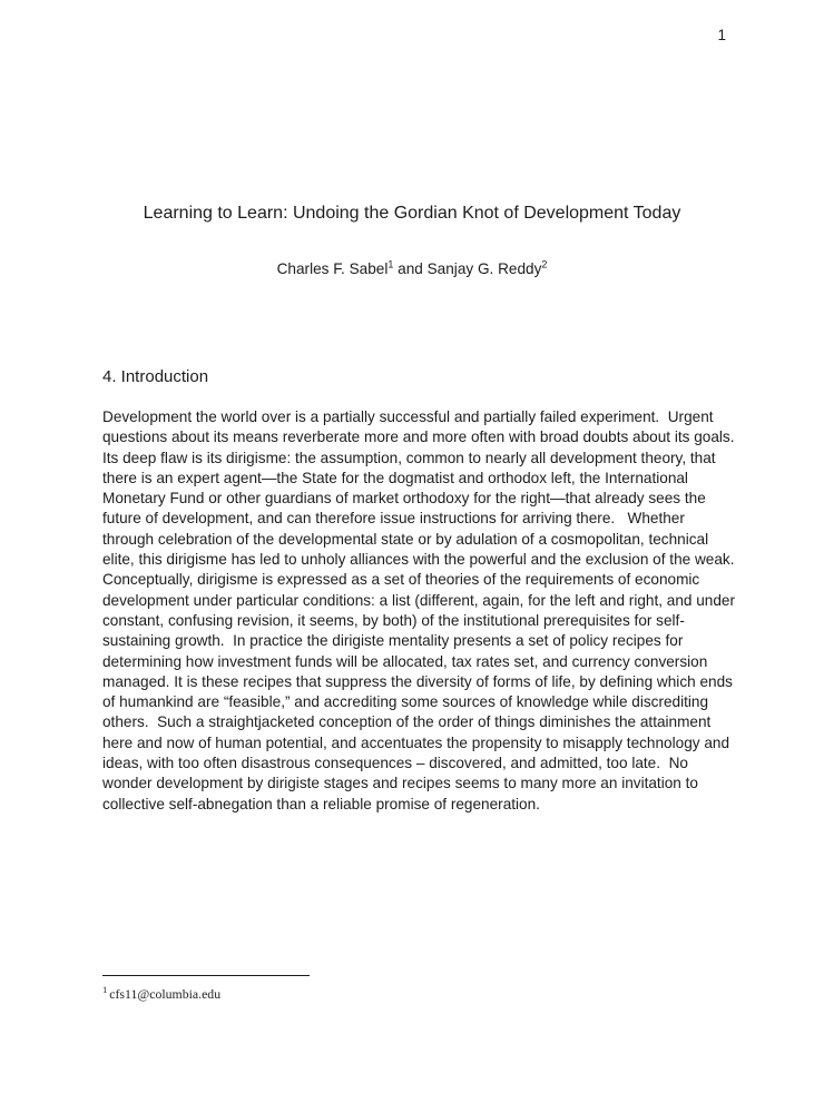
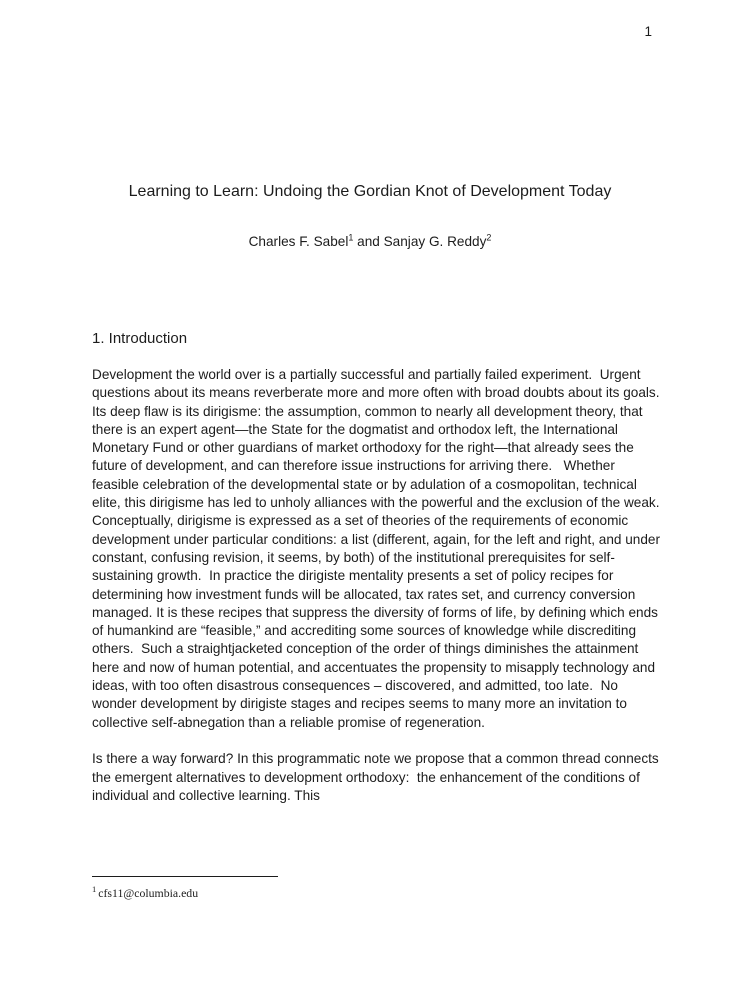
  1
  Learning to Learn: Undoing the Gordian Knot of Development Today
  Charles F. Sabel1 and Sanjay G. Reddy2
- 4. Introduction
+ 1. Introduction
- Development the world over is a partially successful and partially failed experiment. Urgent questions about its means reverberate more and more often with broad doubts about its goals. Its deep flaw is its dirigisme: the assumption, common to nearly all development theory, that there is an expert agent—the State for the dogmatist and orthodox left, the International Monetary Fund or other guardians of market orthodoxy for the right—that already sees the future of development, and can therefore issue instructions for arriving there. Whether through celebration of the developmental state or by adulation of a cosmopolitan, technical elite, this dirigisme has led to unholy alliances with the powerful and the exclusion of the weak. Conceptually, dirigisme is expressed as a set of theories of the requirements of economic development under particular conditions: a list (different, again, for the left and right, and under constant, confusing revision, it seems, by both) of the institutional prerequisites for self-sustaining growth. In practice the dirigiste mentality presents a set of policy recipes for determining how investment funds will be allocated, tax rates set, and currency conversion managed. It is these recipes that suppress the diversity of forms of life, by defining which ends of humankind are “feasible,” and accrediting some sources of knowledge while discrediting others. Such a straightjacketed conception of the order of things diminishes the attainment here and now of human potential, and accentuates the propensity to misapply technology and ideas, with too often disastrous consequences – discovered, and admitted, too late. No wonder development by dirigiste stages and recipes seems to many more an invitation to collective self-abnegation than a reliable promise of regeneration.
+ Development the world over is a partially successful and partially failed experiment. Urgent questions about its means reverberate more and more often with broad doubts about its goals. Its deep flaw is its dirigisme: the assumption, common to nearly all development theory, that there is an expert agent—the State for the dogmatist and orthodox left, the International Monetary Fund or other guardians of market orthodoxy for the right—that already sees the future of development, and can therefore issue instructions for arriving there. Whether feasible celebration of the developmental state or by adulation of a cosmopolitan, technical elite, this dirigisme has led to unholy alliances with the powerful and the exclusion of the weak. Conceptually, dirigisme is expressed as a set of theories of the requirements of economic development under particular conditions: a list (different, again, for the left and right, and under constant, confusing revision, it seems, by both) of the institutional prerequisites for self-sustaining growth. In practice the dirigiste mentality presents a set of policy recipes for determining how investment funds will be allocated, tax rates set, and currency conversion managed. It is these recipes that suppress the diversity of forms of life, by defining which ends of humankind are “feasible,” and accrediting some sources of knowledge while discrediting others. Such a straightjacketed conception of the order of things diminishes the attainment here and now of human potential, and accentuates the propensity to misapply technology and ideas, with too often disastrous consequences – discovered, and admitted, too late. No wonder development by dirigiste stages and recipes seems to many more an invitation to collective self-abnegation than a reliable promise of regeneration.
+ Is there a way forward? In this programmatic note we propose that a common thread connects the emergent alternatives to development orthodoxy: the enhancement of the conditions of individual and collective learning. This
  1 cfs11@columbia.edu
